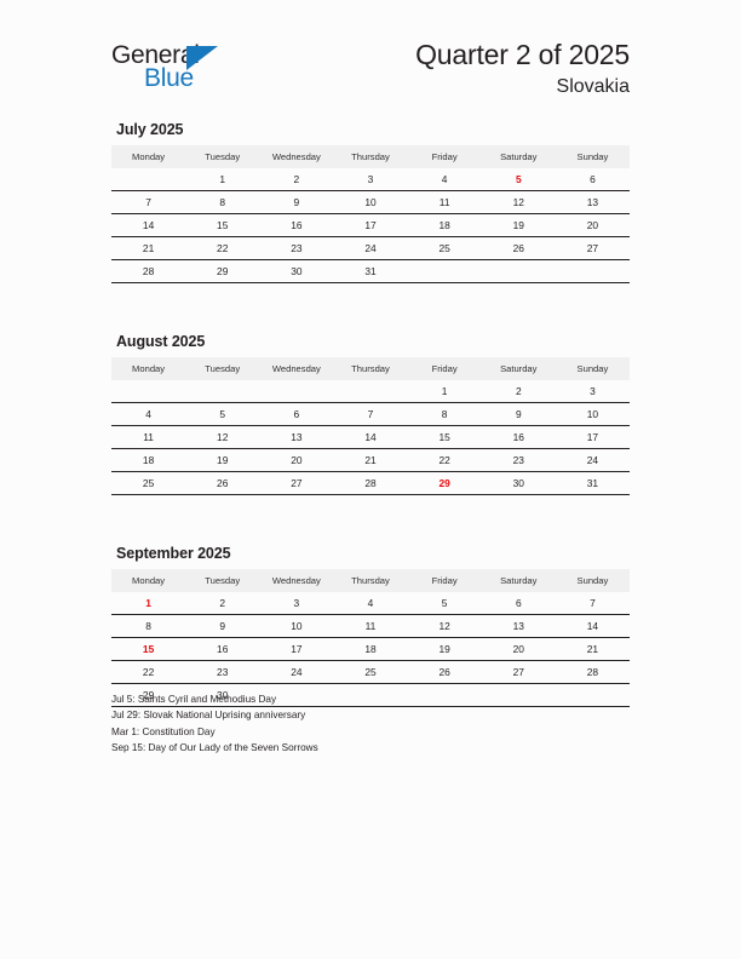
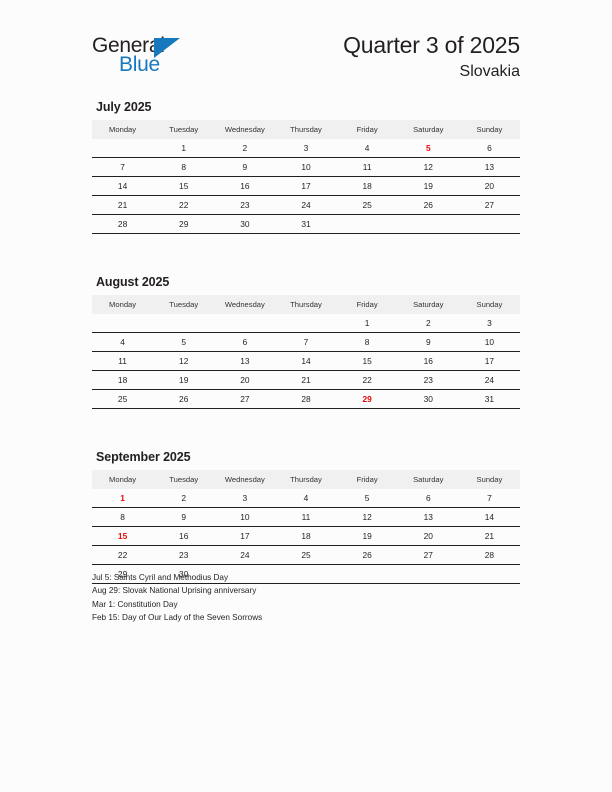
  General
  Blue
- Quarter 2 of 2025
+ Quarter 3 of 2025
  Slovakia
  July 2025
  Monday	Tuesday	Wednesday	Thursday	Friday	Saturday	Sunday
  	1	2	3	4	5	6
  7	8	9	10	11	12	13
  14	15	16	17	18	19	20
  21	22	23	24	25	26	27
  28	29	30	31
  August 2025
  Monday	Tuesday	Wednesday	Thursday	Friday	Saturday	Sunday
  				1	2	3
  4	5	6	7	8	9	10
  11	12	13	14	15	16	17
  18	19	20	21	22	23	24
  25	26	27	28	29	30	31
  September 2025
  Monday	Tuesday	Wednesday	Thursday	Friday	Saturday	Sunday
  1	2	3	4	5	6	7
  8	9	10	11	12	13	14
  15	16	17	18	19	20	21
  22	23	24	25	26	27	28
  29	30
  Jul 5: Saints Cyril and Methodius Day
- Jul 29: Slovak National Uprising anniversary
+ Aug 29: Slovak National Uprising anniversary
  Mar 1: Constitution Day
- Sep 15: Day of Our Lady of the Seven Sorrows
+ Feb 15: Day of Our Lady of the Seven Sorrows
